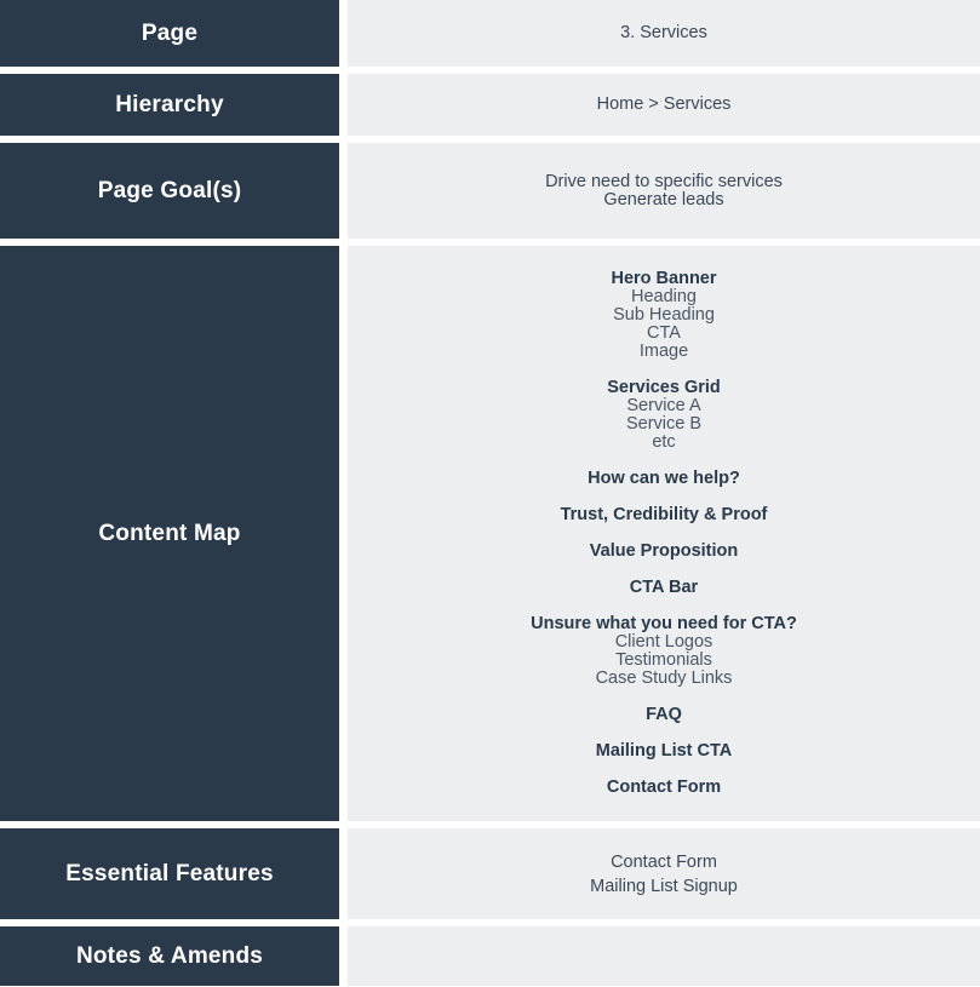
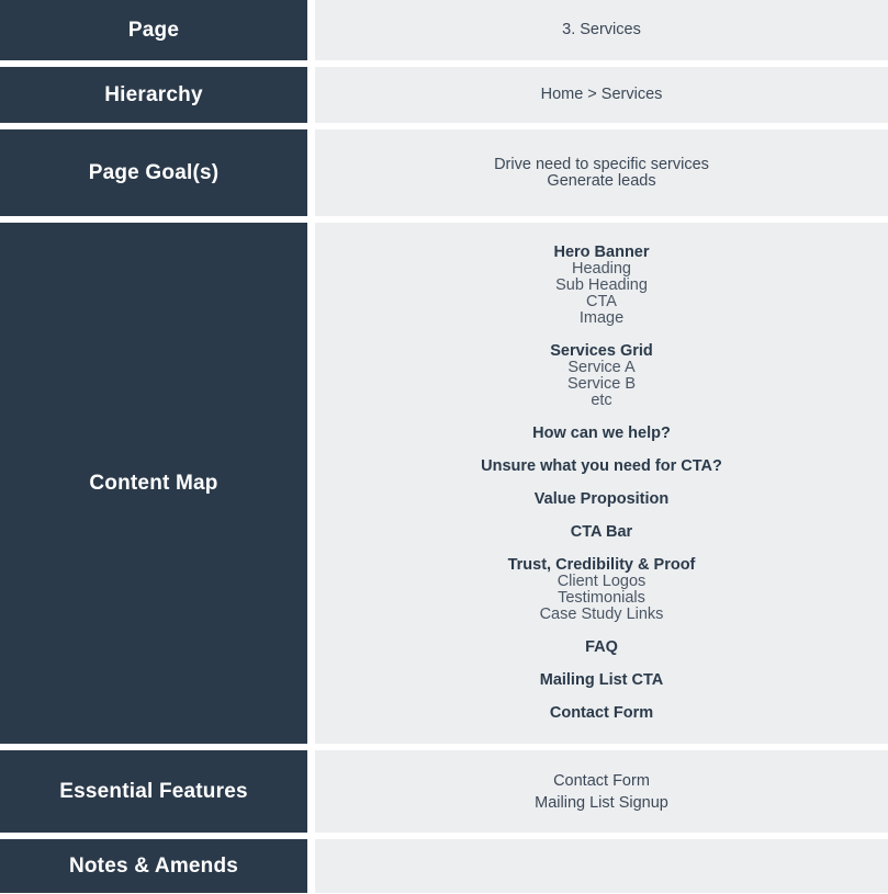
  Page
  3. Services
  Hierarchy
  Home > Services
  Page Goal(s)
  Drive need to specific services
  Generate leads
  Content Map
  Hero Banner
  Heading
  Sub Heading
  CTA
  Image
  Services Grid
  Service A
  Service B
  etc
  How can we help?
- Trust, Credibility & Proof
+ Unsure what you need for CTA?
  Value Proposition
  CTA Bar
- Unsure what you need for CTA?
+ Trust, Credibility & Proof
  Client Logos
  Testimonials
  Case Study Links
  FAQ
  Mailing List CTA
  Contact Form
  Essential Features
  Contact Form
  Mailing List Signup
  Notes & Amends
